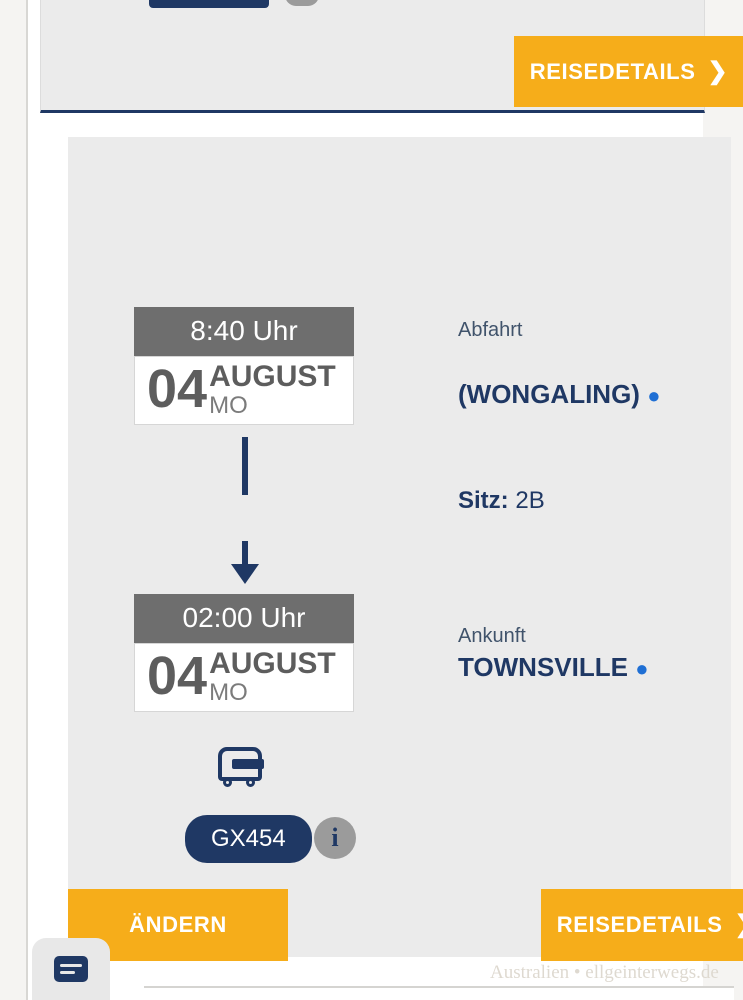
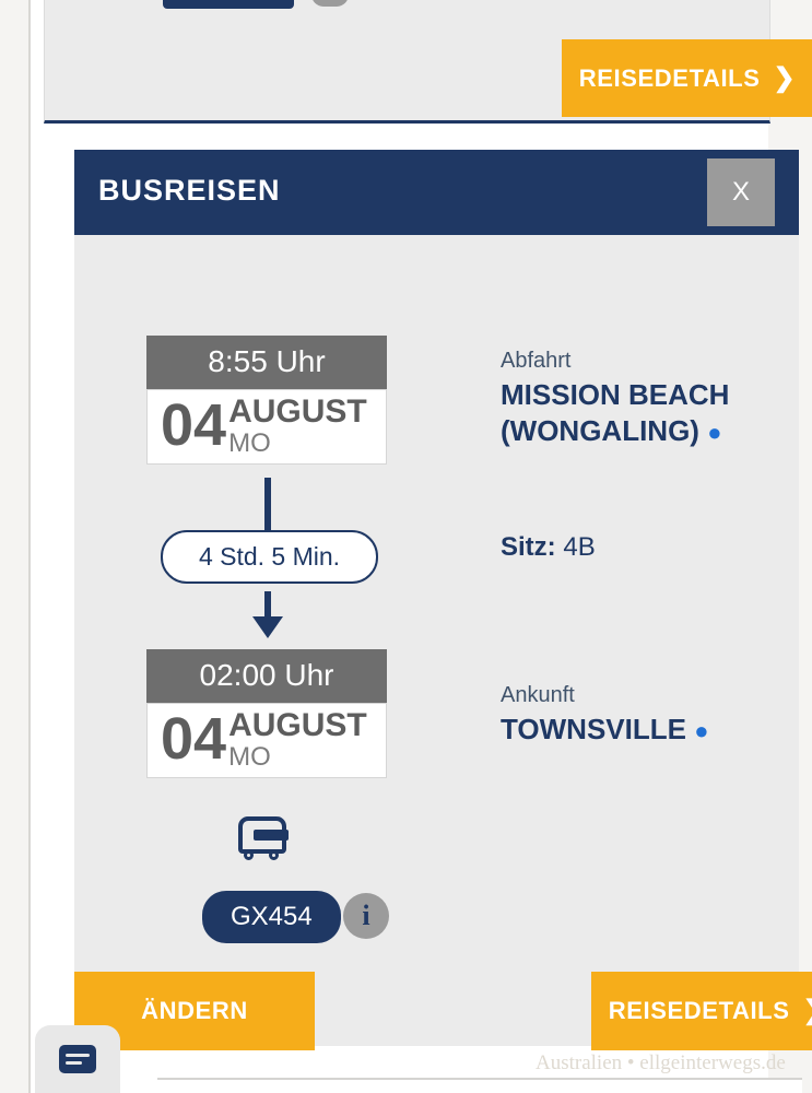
  REISEDETAILS
  ❯
+ BUSREISEN
+ X
- 8:40 Uhr
+ 8:55 Uhr
  04
  AUGUST
  MO
+ 4 Std. 5 Min.
  02:00 Uhr
  04
  AUGUST
  MO
  Abfahrt
+ MISSION BEACH
  (WONGALING) ●
- Sitz: 2B
+ Sitz: 4B
  Ankunft
  TOWNSVILLE ●
  GX454
  i
  ÄNDERN
  REISEDETAILS
  Australien • ellgeinterwegs.de
